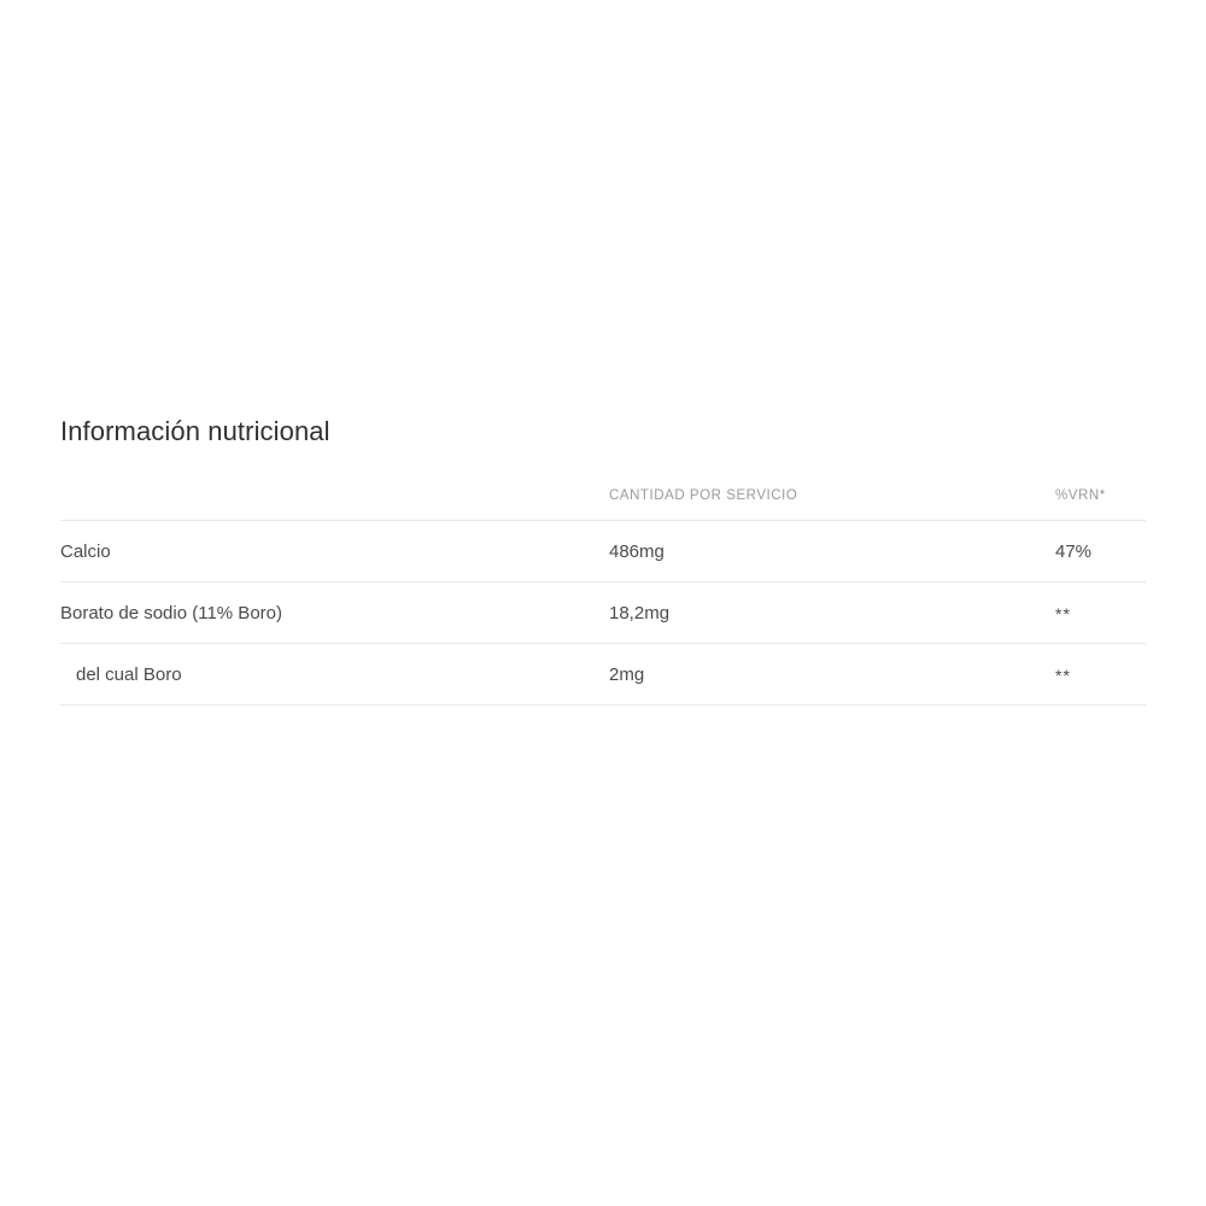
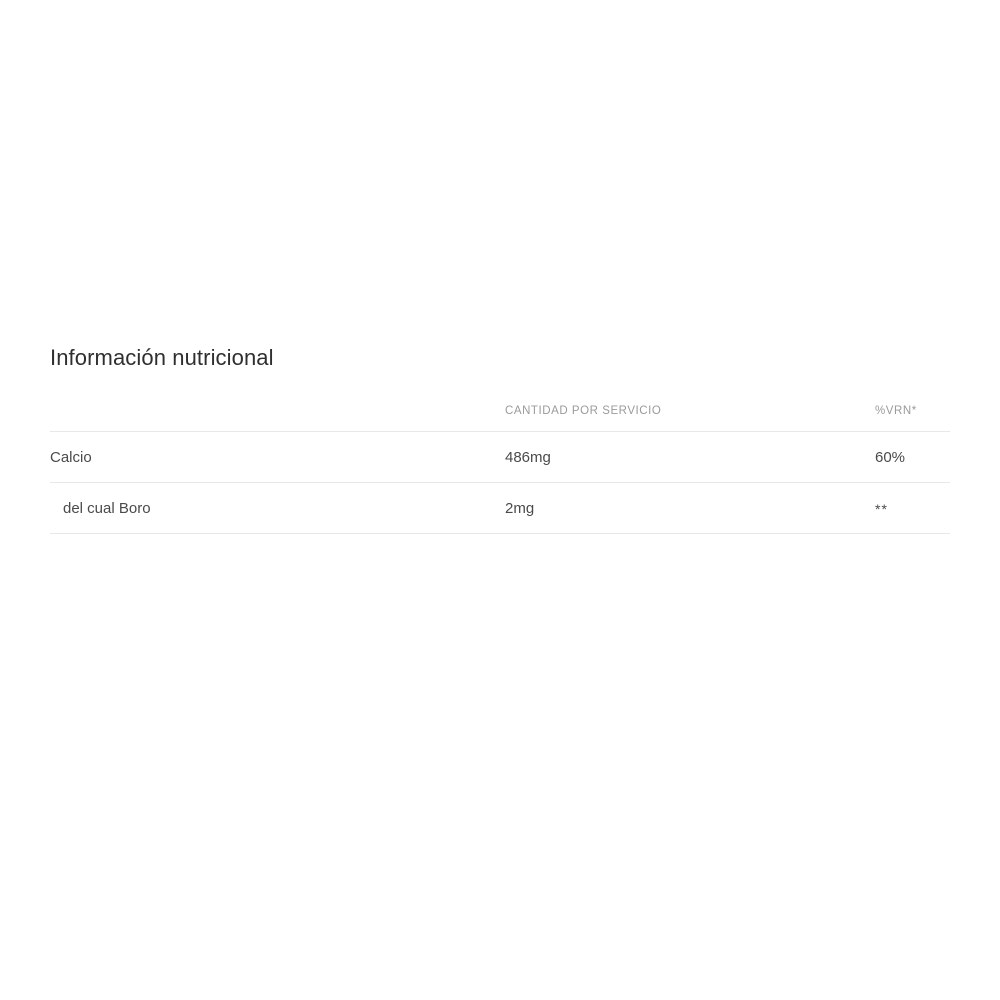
  Información nutricional
  	CANTIDAD POR SERVICIO	%VRN*
- Calcio	486mg	47%
+ Calcio	486mg	60%
- Borato de sodio (11% Boro)	18,2mg	**
  del cual Boro	2mg	**
